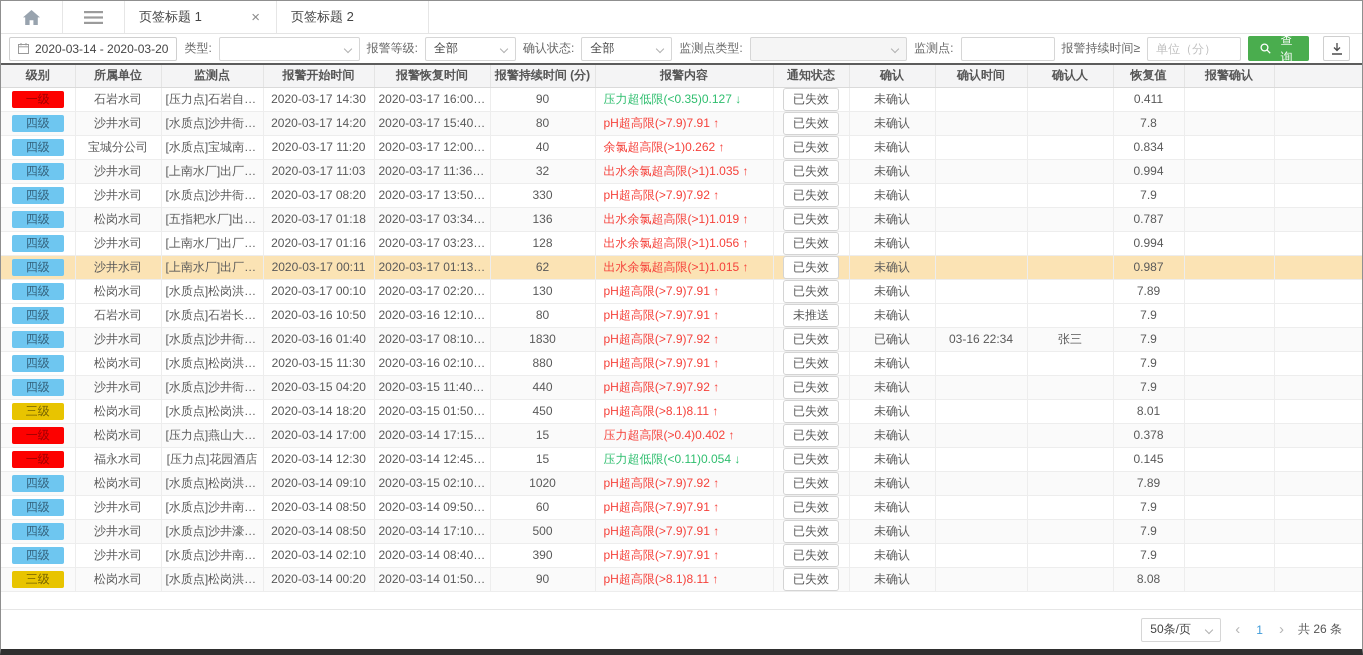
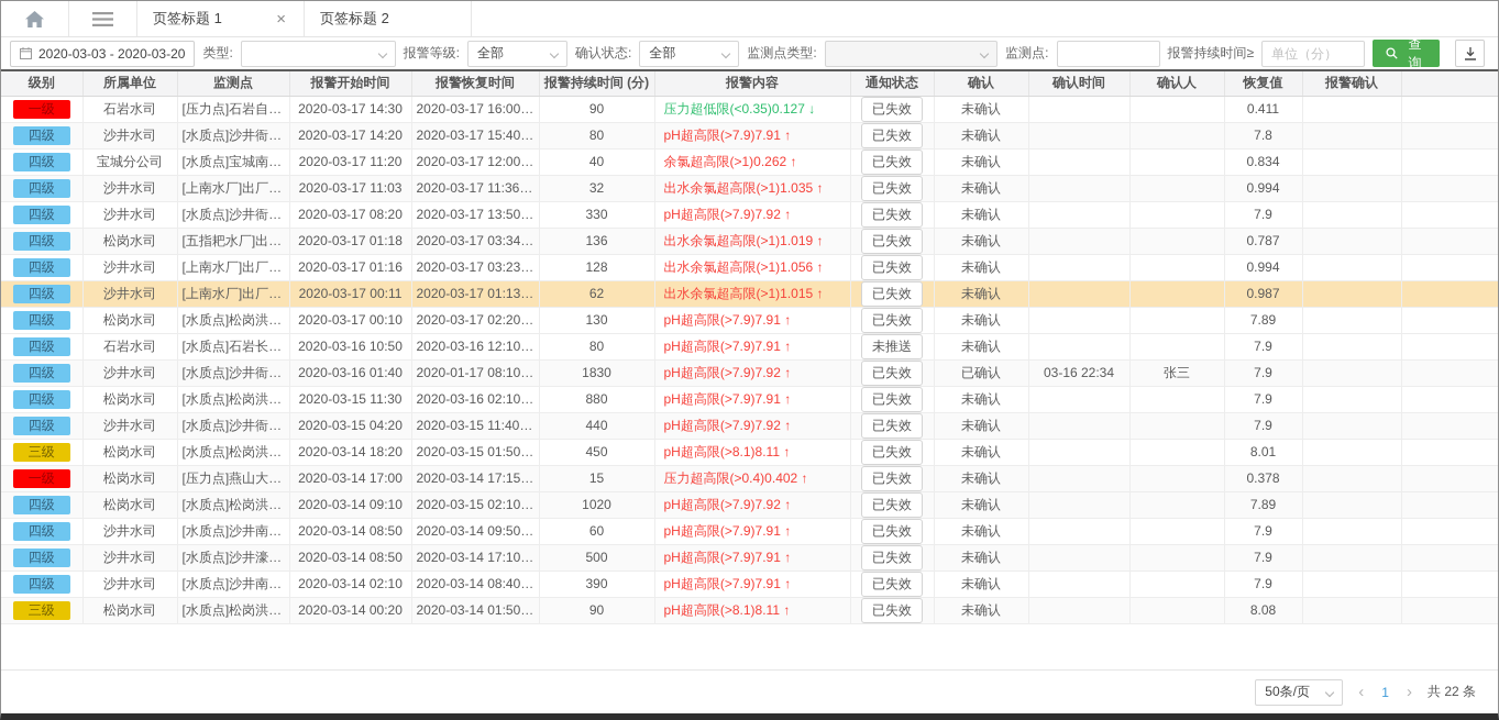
  页签标题 1
  ×
  页签标题 2
- 2020-03-14 - 2020-03-20
+ 2020-03-03 - 2020-03-20
  类型:
  报警等级:
  全部
  确认状态:
  全部
  监测点类型:
  监测点:
  报警持续时间≥
  单位（分）
  查询
  级别	所属单位	监测点	报警开始时间	报警恢复时间	报警持续时间 (分)	报警内容	通知状态	确认	确认时间	确认人	恢复值	报警确认
  一级	石岩水司	[压力点]石岩自来水	2020-03-17 14:30	2020-03-17 16:00:00	90	压力超低限(<0.35)0.127 ↓	已失效	未确认			0.411
  四级	沙井水司	[水质点]沙井衙边社	2020-03-17 14:20	2020-03-17 15:40:00	80	pH超高限(>7.9)7.91 ↑	已失效	未确认			7.8
  四级	宝城分公司	[水质点]宝城南方医	2020-03-17 11:20	2020-03-17 12:00:00	40	余氯超高限(>1)0.262 ↑	已失效	未确认			0.834
  四级	沙井水司	[上南水厂]出厂水余	2020-03-17 11:03	2020-03-17 11:36:16	32	出水余氯超高限(>1)1.035 ↑	已失效	未确认			0.994
  四级	沙井水司	[水质点]沙井衙边社	2020-03-17 08:20	2020-03-17 13:50:00	330	pH超高限(>7.9)7.92 ↑	已失效	未确认			7.9
  四级	松岗水司	[五指耙水厂]出厂水	2020-03-17 01:18	2020-03-17 03:34:49	136	出水余氯超高限(>1)1.019 ↑	已失效	未确认			0.787
  四级	沙井水司	[上南水厂]出厂水余	2020-03-17 01:16	2020-03-17 03:23:58	128	出水余氯超高限(>1)1.056 ↑	已失效	未确认			0.994
  四级	沙井水司	[上南水厂]出厂水余	2020-03-17 00:11	2020-03-17 01:13:40	62	出水余氯超高限(>1)1.015 ↑	已失效	未确认			0.987
  四级	松岗水司	[水质点]松岗洪桥头	2020-03-17 00:10	2020-03-17 02:20:00	130	pH超高限(>7.9)7.91 ↑	已失效	未确认			7.89
  四级	石岩水司	[水质点]石岩长城工	2020-03-16 10:50	2020-03-16 12:10:00	80	pH超高限(>7.9)7.91 ↑	未推送	未确认			7.9
- 四级	沙井水司	[水质点]沙井衙边社	2020-03-16 01:40	2020-03-17 08:10:00	1830	pH超高限(>7.9)7.92 ↑	已失效	已确认	03-16 22:34	张三	7.9
+ 四级	沙井水司	[水质点]沙井衙边社	2020-03-16 01:40	2020-01-17 08:10:00	1830	pH超高限(>7.9)7.92 ↑	已失效	已确认	03-16 22:34	张三	7.9
  四级	松岗水司	[水质点]松岗洪桥头	2020-03-15 11:30	2020-03-16 02:10:00	880	pH超高限(>7.9)7.91 ↑	已失效	未确认			7.9
  四级	沙井水司	[水质点]沙井衙边社	2020-03-15 04:20	2020-03-15 11:40:00	440	pH超高限(>7.9)7.92 ↑	已失效	未确认			7.9
  三级	松岗水司	[水质点]松岗洪桥头	2020-03-14 18:20	2020-03-15 01:50:00	450	pH超高限(>8.1)8.11 ↑	已失效	未确认			8.01
  一级	松岗水司	[压力点]燕山大道北	2020-03-14 17:00	2020-03-14 17:15:00	15	压力超高限(>0.4)0.402 ↑	已失效	未确认			0.378
- 一级	福永水司	[压力点]花园酒店	2020-03-14 12:30	2020-03-14 12:45:00	15	压力超低限(<0.11)0.054 ↓	已失效	未确认			0.145
  四级	松岗水司	[水质点]松岗洪桥头	2020-03-14 09:10	2020-03-15 02:10:00	1020	pH超高限(>7.9)7.92 ↑	已失效	未确认			7.89
  四级	沙井水司	[水质点]沙井南沙派	2020-03-14 08:50	2020-03-14 09:50:00	60	pH超高限(>7.9)7.91 ↑	已失效	未确认			7.9
  四级	沙井水司	[水质点]沙井濠景城	2020-03-14 08:50	2020-03-14 17:10:00	500	pH超高限(>7.9)7.91 ↑	已失效	未确认			7.9
  四级	沙井水司	[水质点]沙井南沙派	2020-03-14 02:10	2020-03-14 08:40:00	390	pH超高限(>7.9)7.91 ↑	已失效	未确认			7.9
  三级	松岗水司	[水质点]松岗洪桥头	2020-03-14 00:20	2020-03-14 01:50:00	90	pH超高限(>8.1)8.11 ↑	已失效	未确认			8.08
  50条/页
  ‹
  1
  ›
- 共 26 条
+ 共 22 条
